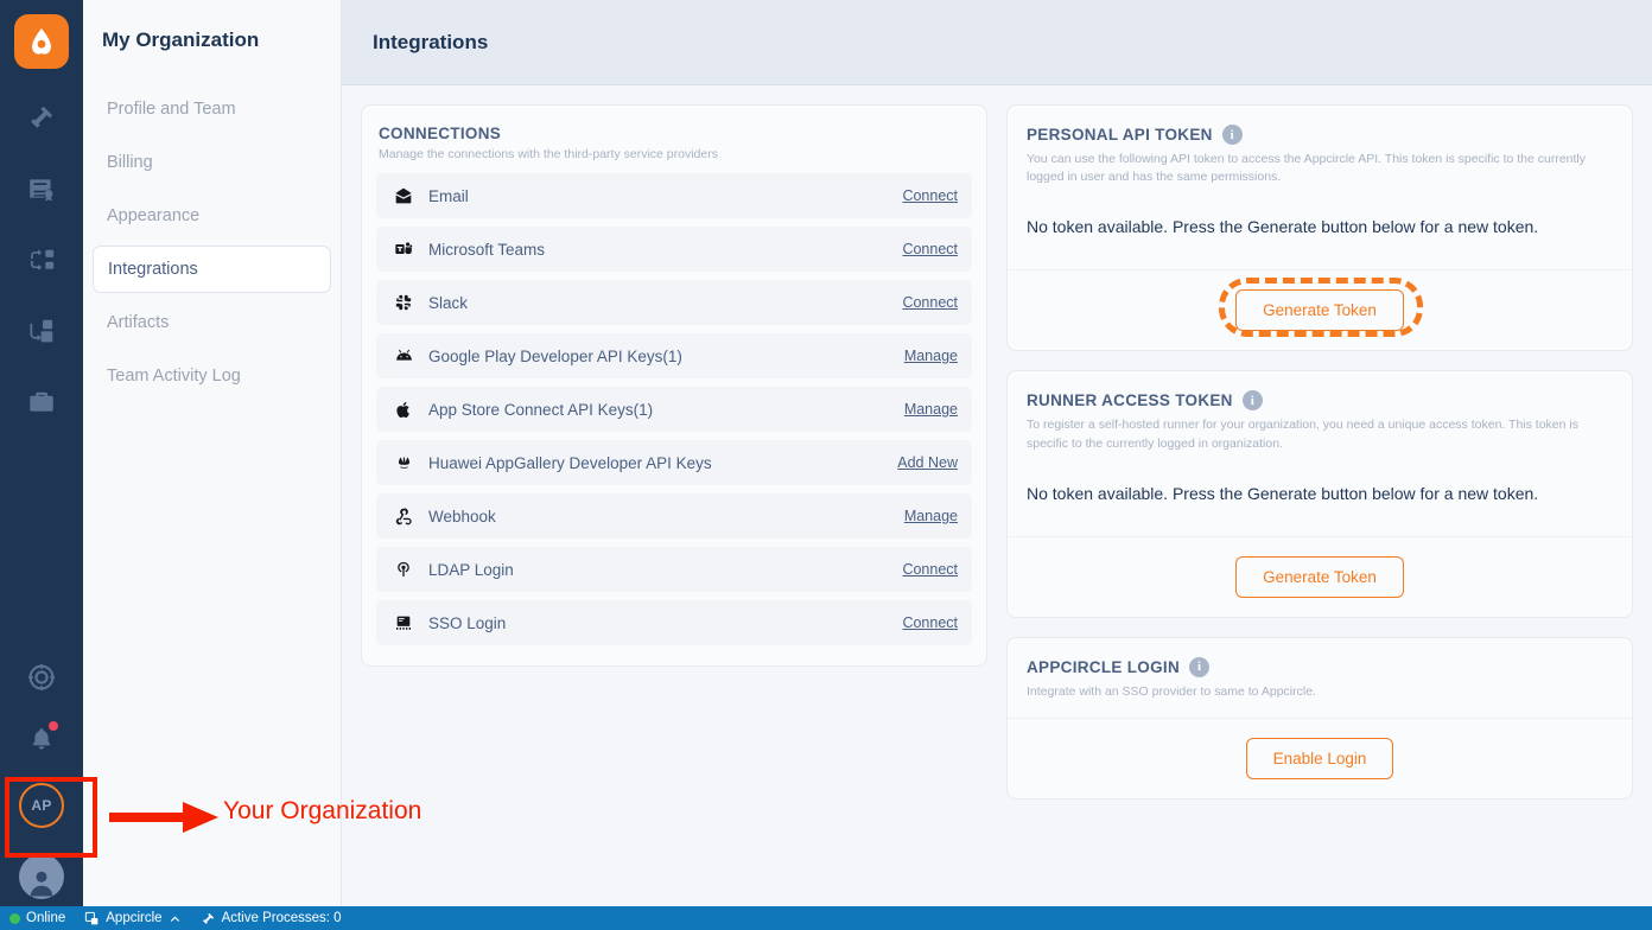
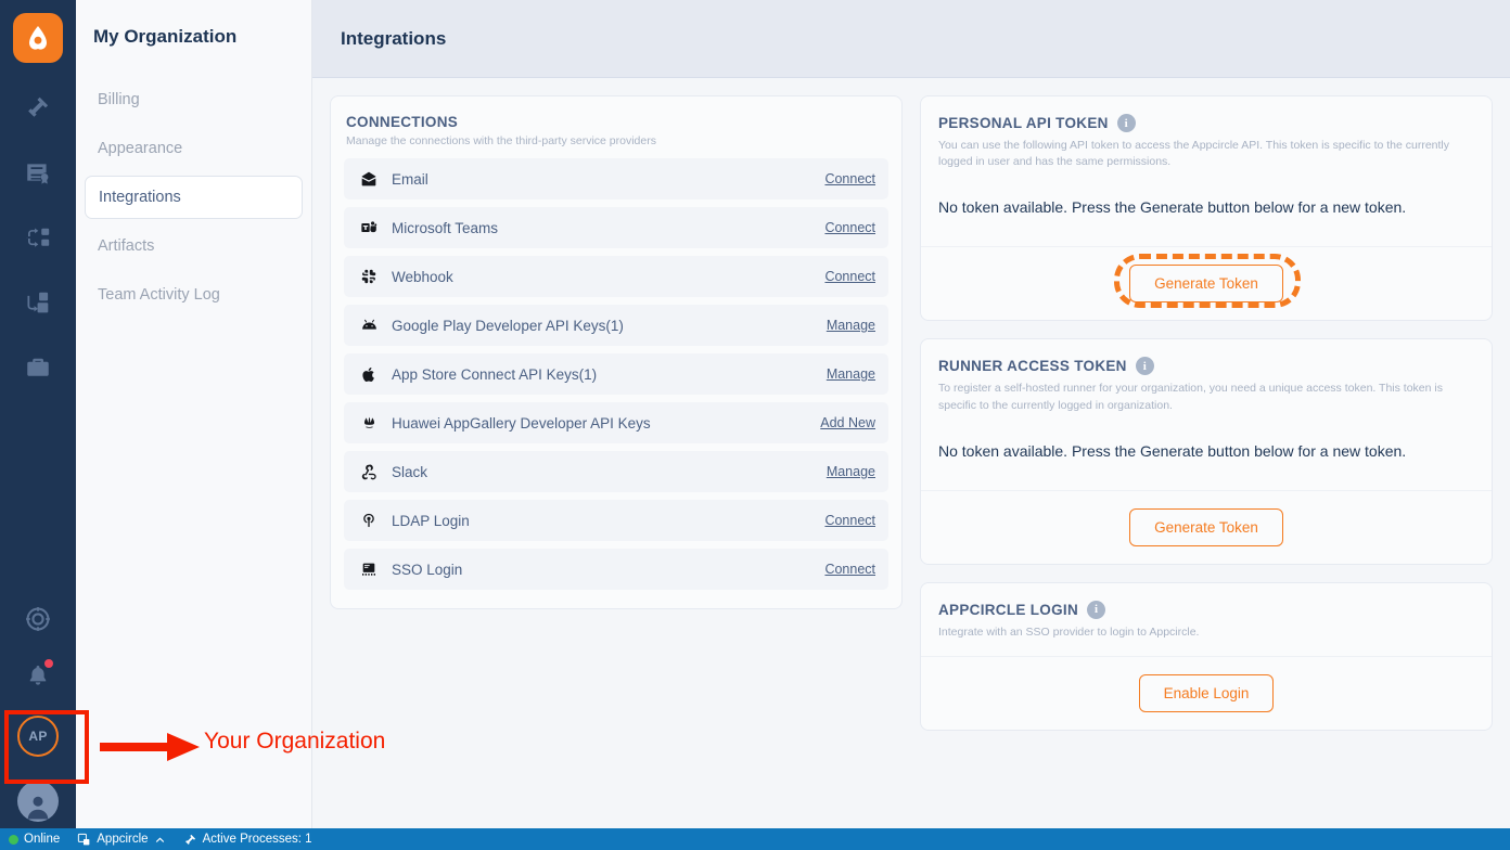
  AP
  My Organization
- Profile and Team
  Billing
  Appearance
  Integrations
  Artifacts
  Team Activity Log
  Integrations
  CONNECTIONS
  Manage the connections with the third-party service providers
  Email
  Connect
  Microsoft Teams
  Connect
- Slack
+ Webhook
  Connect
  Google Play Developer API Keys(1)
  Manage
  App Store Connect API Keys(1)
  Manage
  Huawei AppGallery Developer API Keys
  Add New
- Webhook
+ Slack
  Manage
  LDAP Login
  Connect
  SSO Login
  Connect
  PERSONAL API TOKEN
  i
  You can use the following API token to access the Appcircle API. This token is specific to the currently logged in user and has the same permissions.
  No token available. Press the Generate button below for a new token.
  Generate Token
  RUNNER ACCESS TOKEN
  i
  To register a self-hosted runner for your organization, you need a unique access token. This token is specific to the currently logged in organization.
  No token available. Press the Generate button below for a new token.
  Generate Token
  APPCIRCLE LOGIN
  i
- Integrate with an SSO provider to same to Appcircle.
+ Integrate with an SSO provider to login to Appcircle.
  Enable Login
  Your Organization
  Online
  Appcircle
- Active Processes: 0
+ Active Processes: 1
